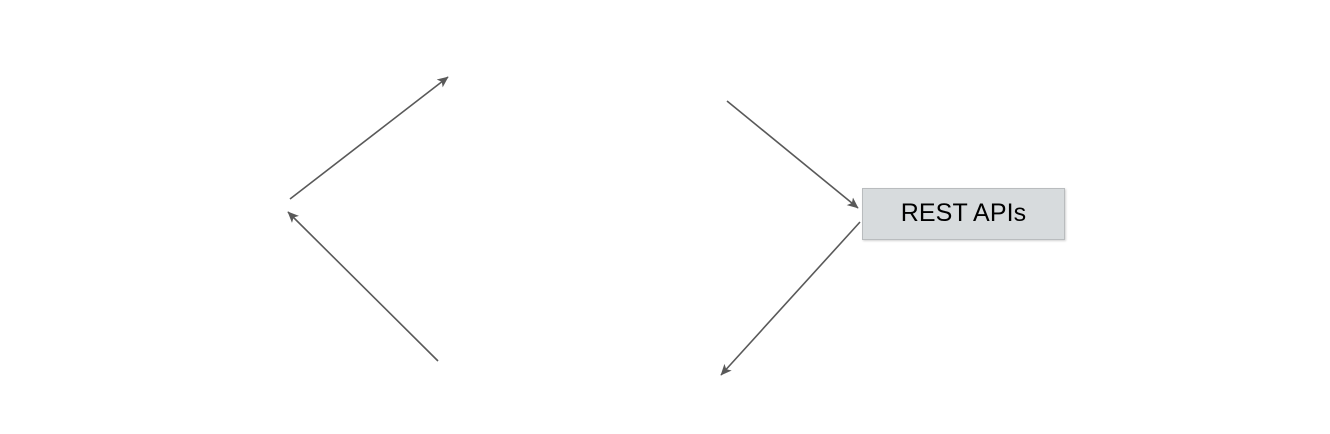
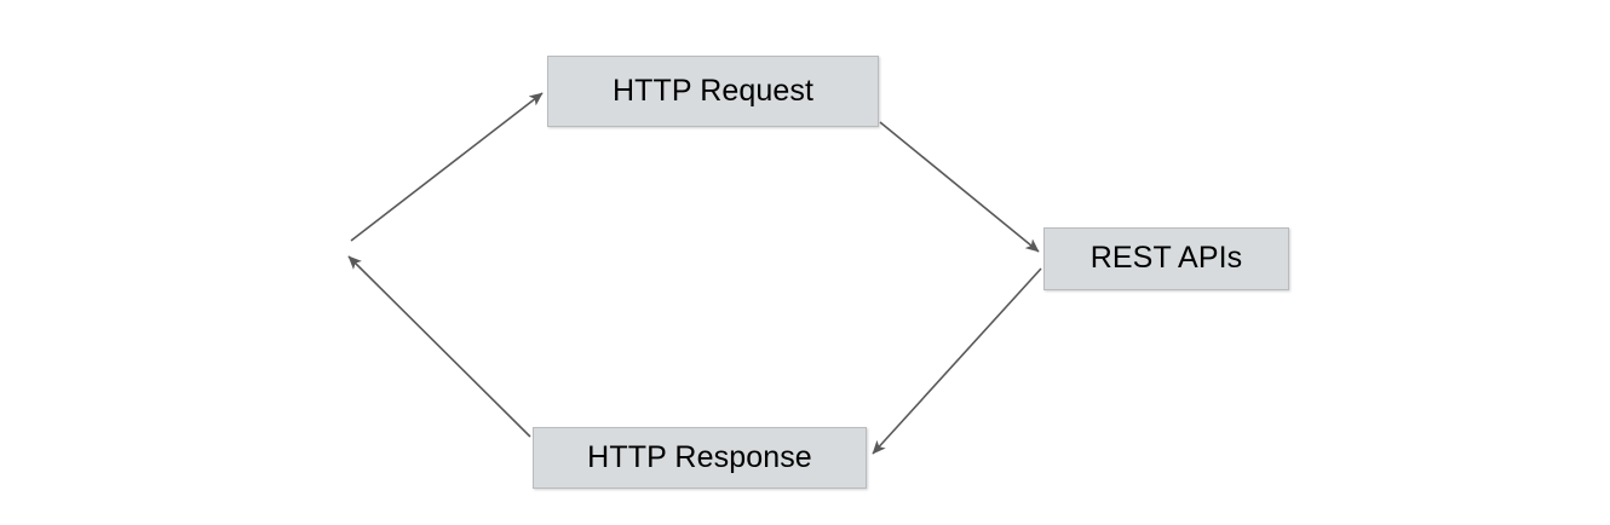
  REST APIs
+ HTTP Request
+ HTTP Response
